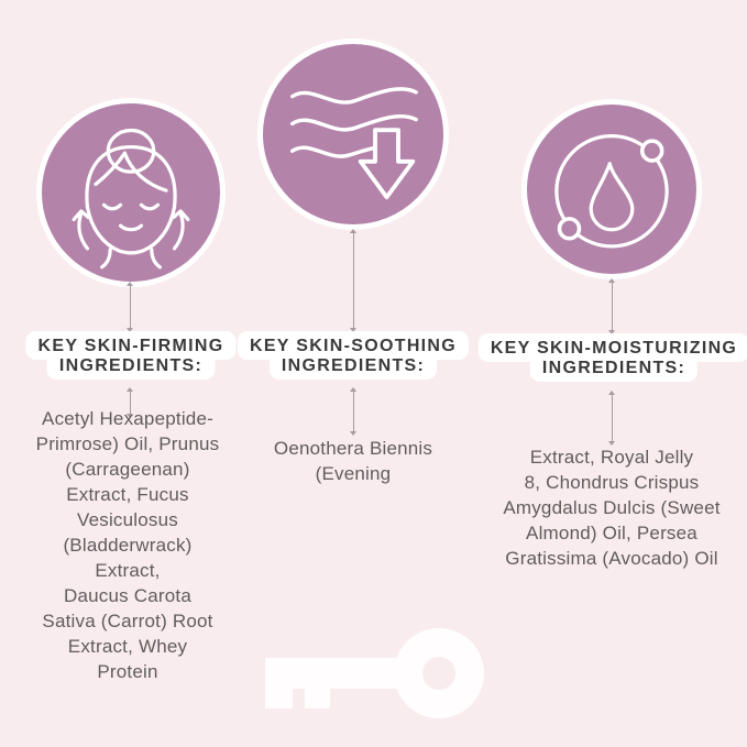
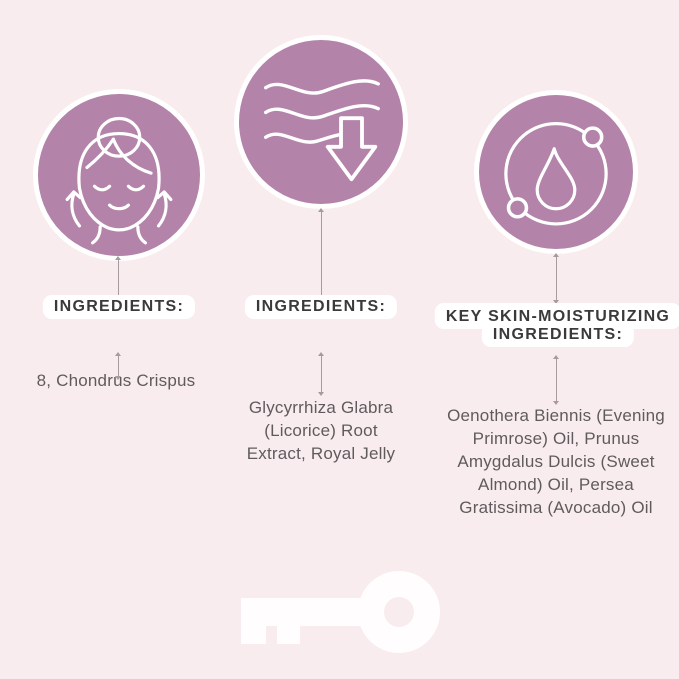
- KEY SKIN-FIRMING
  INGREDIENTS:
- Acetyl Hexapeptide-
- Primrose) Oil, Prunus
+ 8, Chondrus Crispus
- (Carrageenan)
- Extract, Fucus
- Vesiculosus
- (Bladderwrack)
- Extract,
- Daucus Carota
- Sativa (Carrot) Root
- Extract, Whey
- Protein
- KEY SKIN-SOOTHING
  INGREDIENTS:
+ Glycyrrhiza Glabra
+ (Licorice) Root
- Oenothera Biennis (Evening
+ Extract, Royal Jelly
  KEY SKIN-MOISTURIZING
  INGREDIENTS:
- Extract, Royal Jelly
+ Oenothera Biennis (Evening
- 8, Chondrus Crispus
+ Primrose) Oil, Prunus
  Amygdalus Dulcis (Sweet
  Almond) Oil, Persea
  Gratissima (Avocado) Oil
